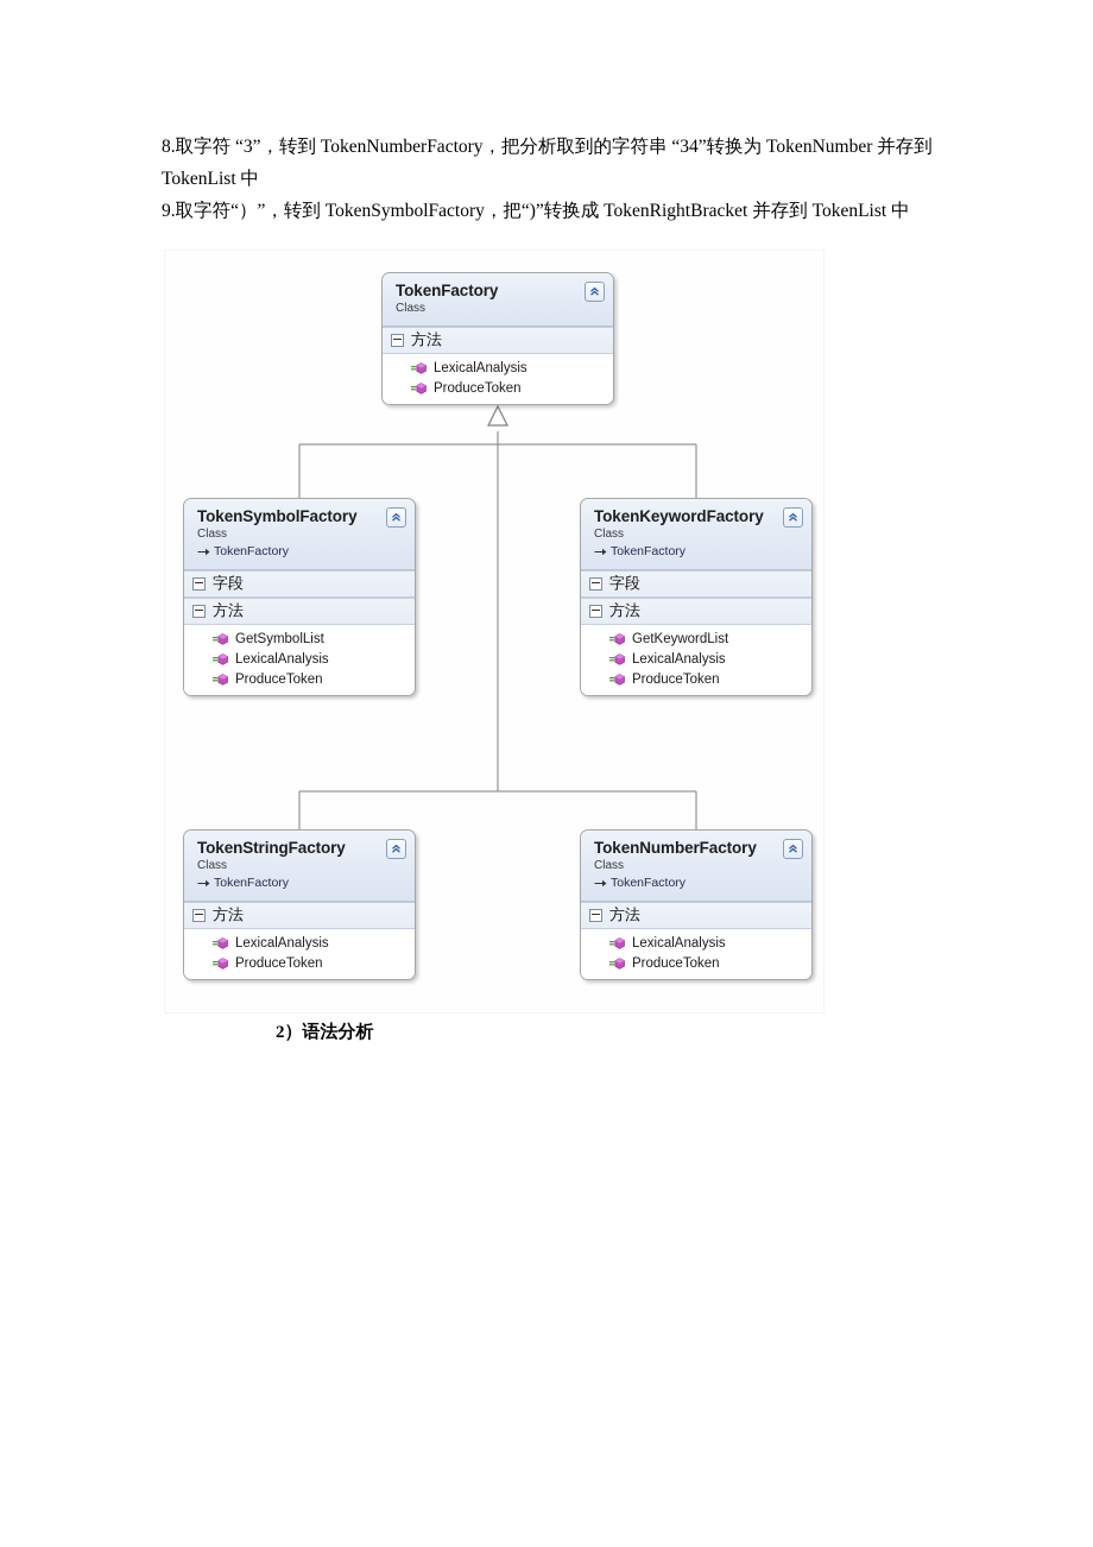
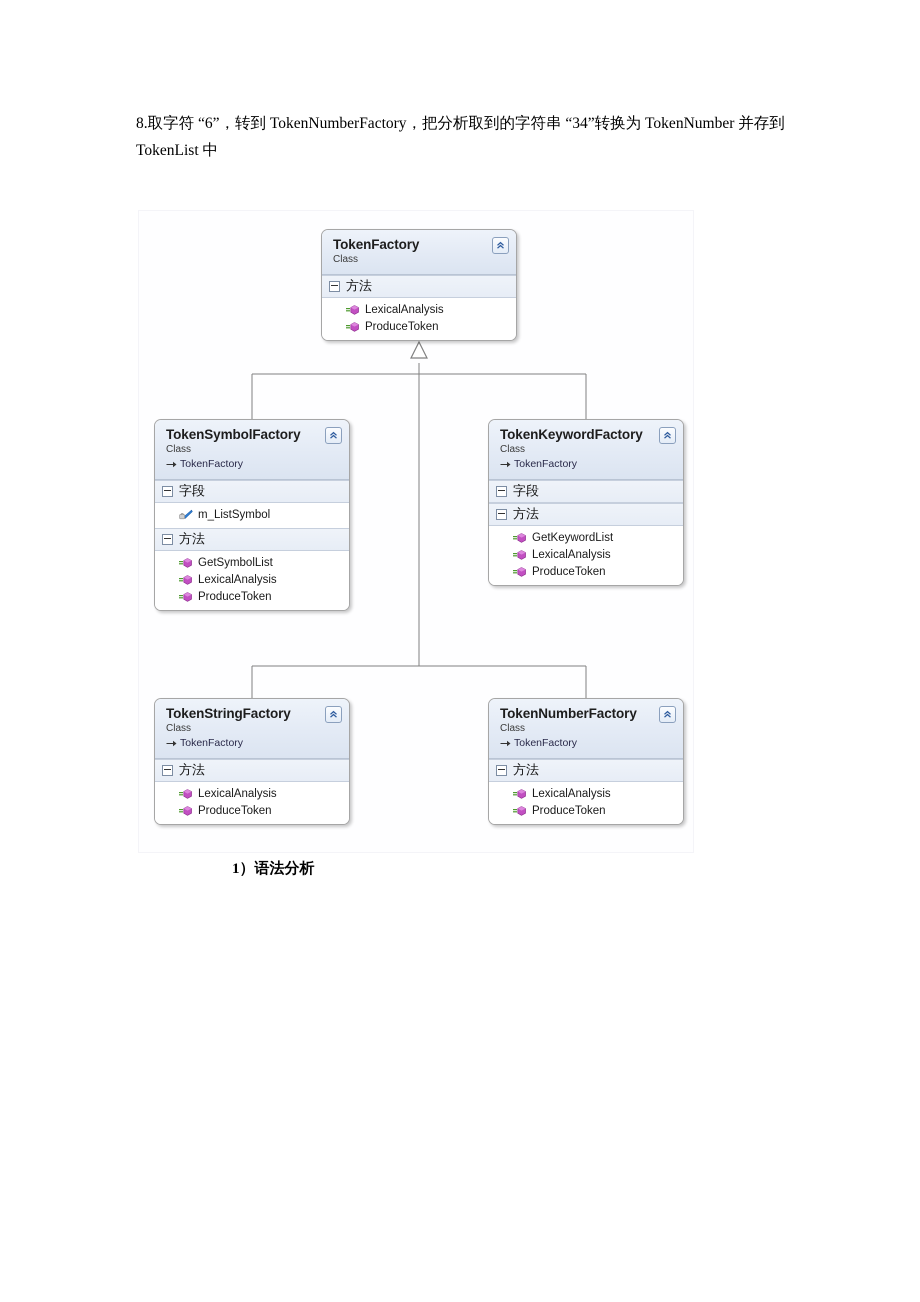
- 8.取字符 “3”，转到 TokenNumberFactory，把分析取到的字符串 “34”转换为 TokenNumber 并存到 TokenList 中
+ 8.取字符 “6”，转到 TokenNumberFactory，把分析取到的字符串 “34”转换为 TokenNumber 并存到 TokenList 中
- 9.取字符“）”，转到 TokenSymbolFactory，把“)”转换成 TokenRightBracket 并存到 TokenList 中
  TokenFactory
  Class
  方法
  LexicalAnalysis
  ProduceToken
  TokenSymbolFactory
  Class
  TokenFactory
  字段
+ m_ListSymbol
  方法
  GetSymbolList
  LexicalAnalysis
  ProduceToken
  TokenKeywordFactory
  Class
  TokenFactory
  字段
  方法
  GetKeywordList
  LexicalAnalysis
  ProduceToken
  TokenStringFactory
  Class
  TokenFactory
  方法
  LexicalAnalysis
  ProduceToken
  TokenNumberFactory
  Class
  TokenFactory
  方法
  LexicalAnalysis
  ProduceToken
- 2）语法分析
+ 1）语法分析
